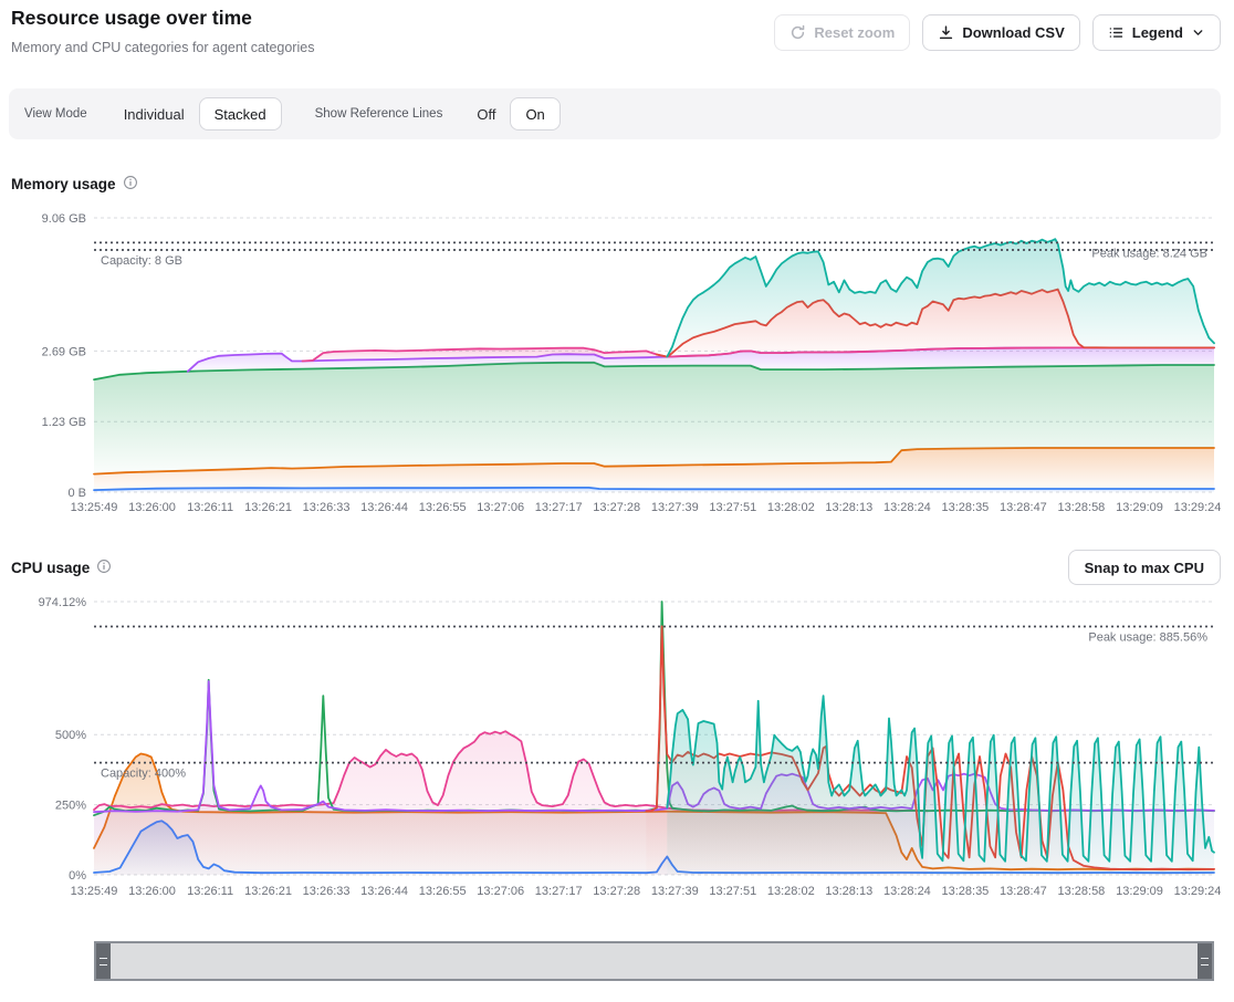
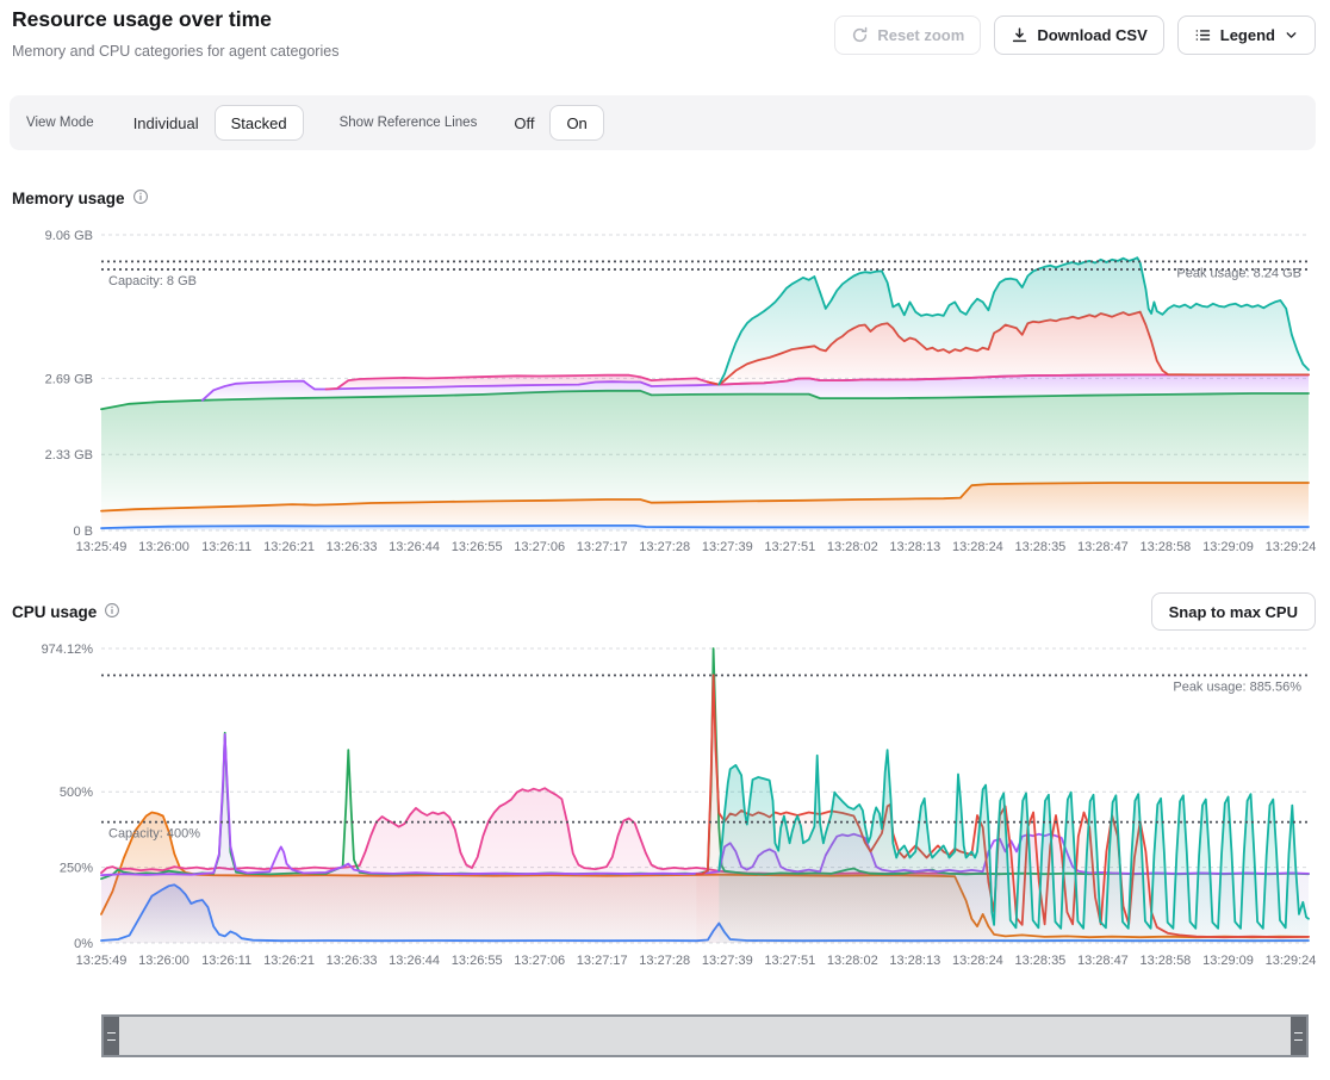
  Resource usage over time
  Memory and CPU categories for agent categories
  Reset zoom
  Download CSV
  Legend
  View Mode
  Individual
  Stacked
  Show Reference Lines
  Off
  On
  Memory usage
  9.06 GB
  2.69 GB
- 1.23 GB
+ 2.33 GB
  0 B
  13:25:49
  13:26:00
  13:26:11
  13:26:21
  13:26:33
  13:26:44
  13:26:55
  13:27:06
  13:27:17
  13:27:28
  13:27:39
  13:27:51
  13:28:02
  13:28:13
  13:28:24
  13:28:35
  13:28:47
  13:28:58
  13:29:09
  13:29:24
  Capacity: 8 GB
  Peak usage: 8.24 GB
  CPU usage
  Snap to max CPU
  974.12%
  500%
  250%
  0%
  13:25:49
  13:26:00
  13:26:11
  13:26:21
  13:26:33
  13:26:44
  13:26:55
  13:27:06
  13:27:17
  13:27:28
  13:27:39
  13:27:51
  13:28:02
  13:28:13
  13:28:24
  13:28:35
  13:28:47
  13:28:58
  13:29:09
  13:29:24
  Peak usage: 885.56%
  Capacity: 400%
